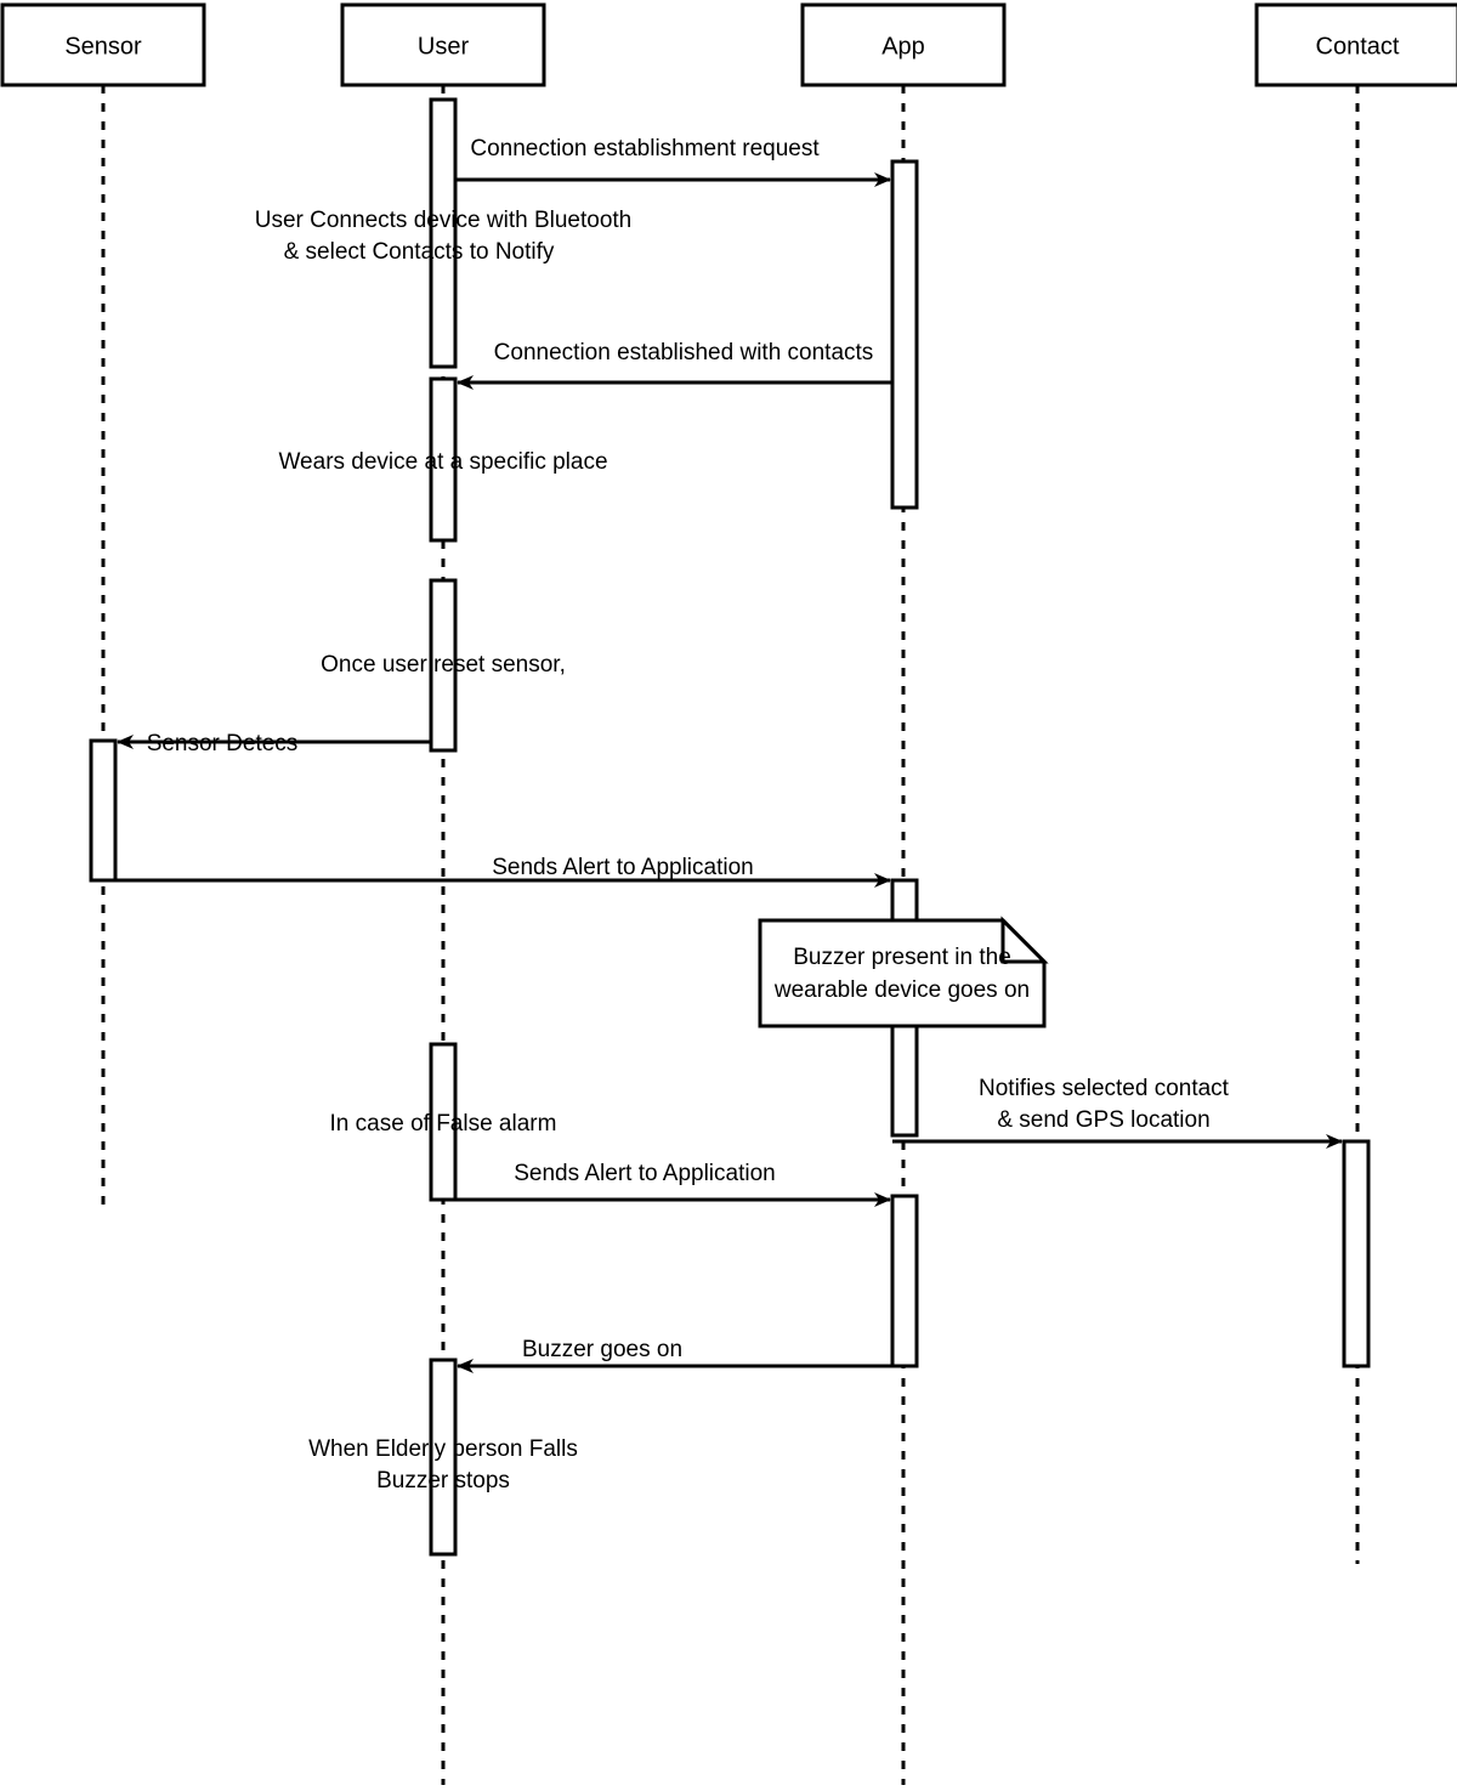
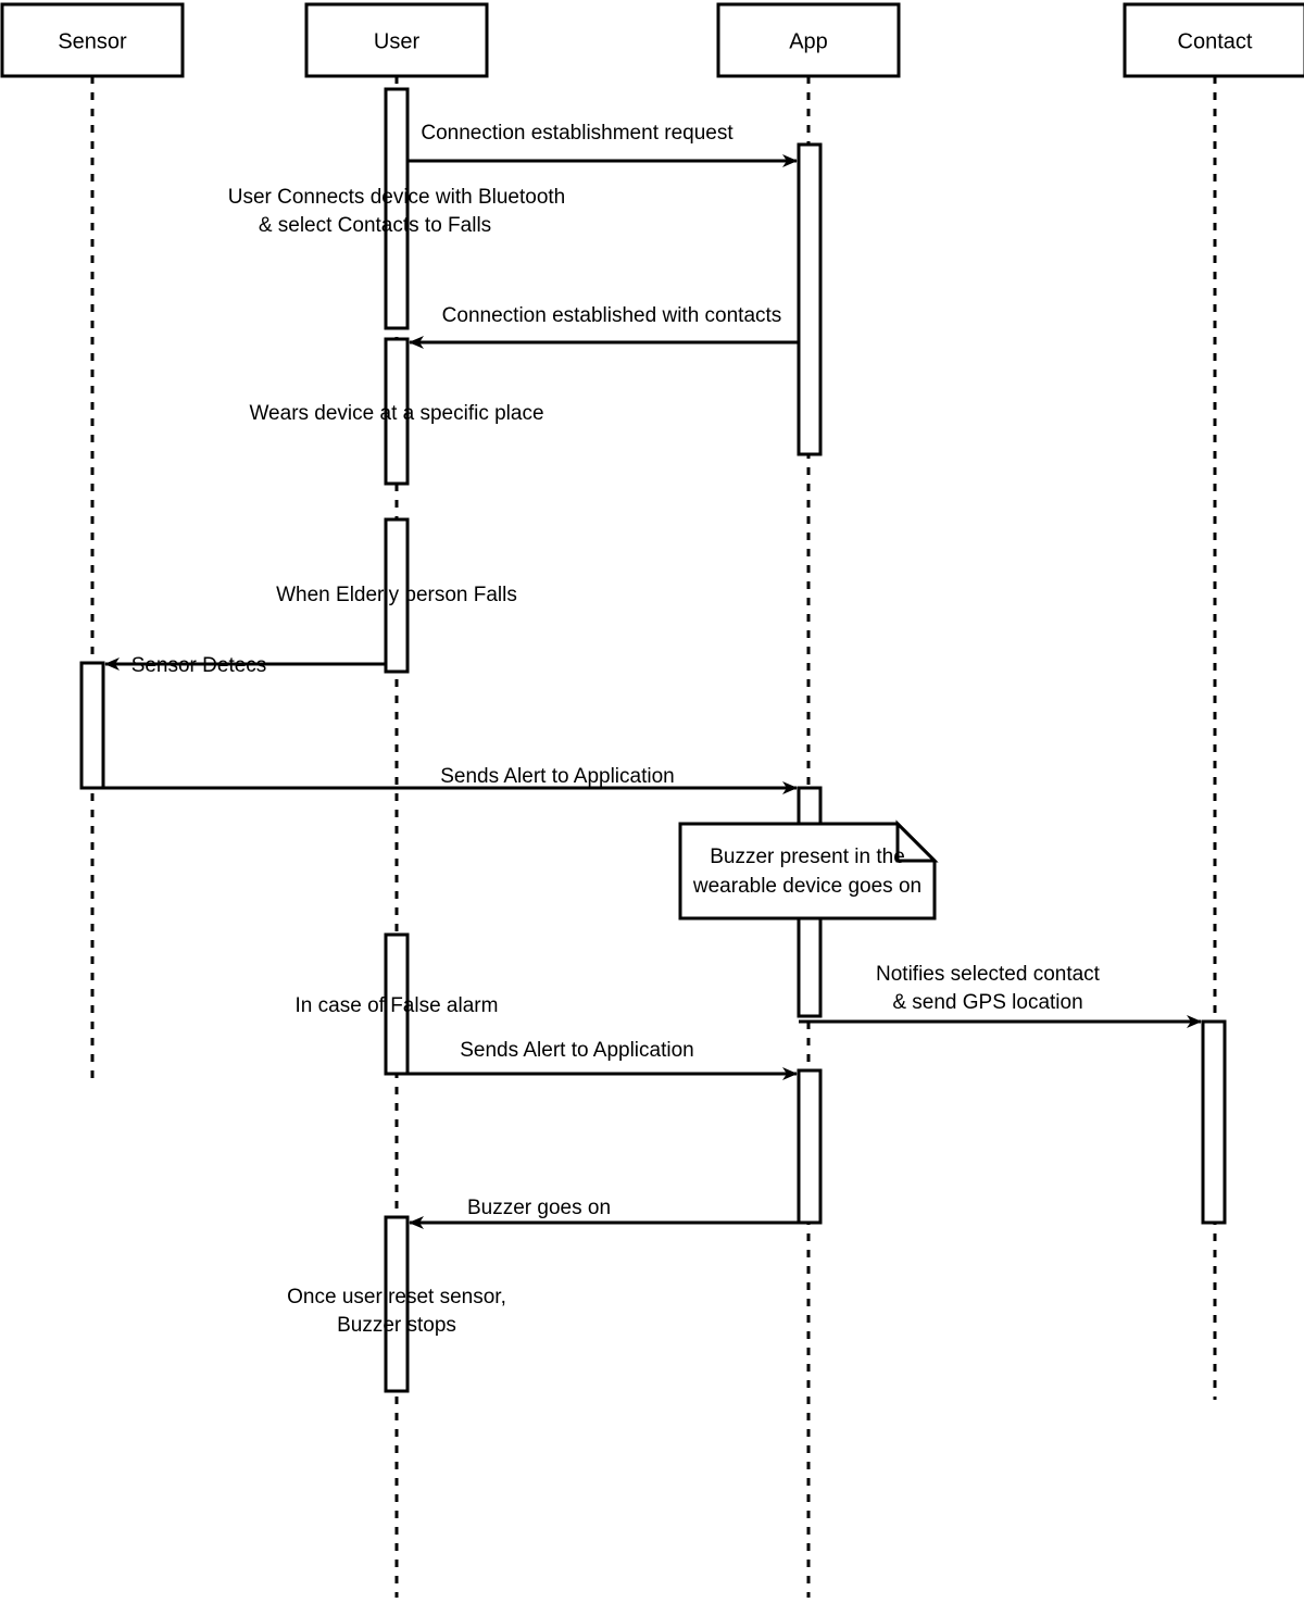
  Sensor
  User
  App
  Contact
  Connection establishment request
  Connection established with contacts
  Sensor Detecs
  Sends Alert to Application
  Notifies selected contact
  & send GPS location
  Sends Alert to Application
  Buzzer goes on
  User Connects device with Bluetooth
- & select Contacts to Notify
+ & select Contacts to Falls
  Wears device at a specific place
- Once user reset sensor,
+ When Elderly person Falls
  In case of False alarm
- When Elderly person Falls
+ Once user reset sensor,
  Buzzer stops
  Buzzer present in the
  wearable device goes on
